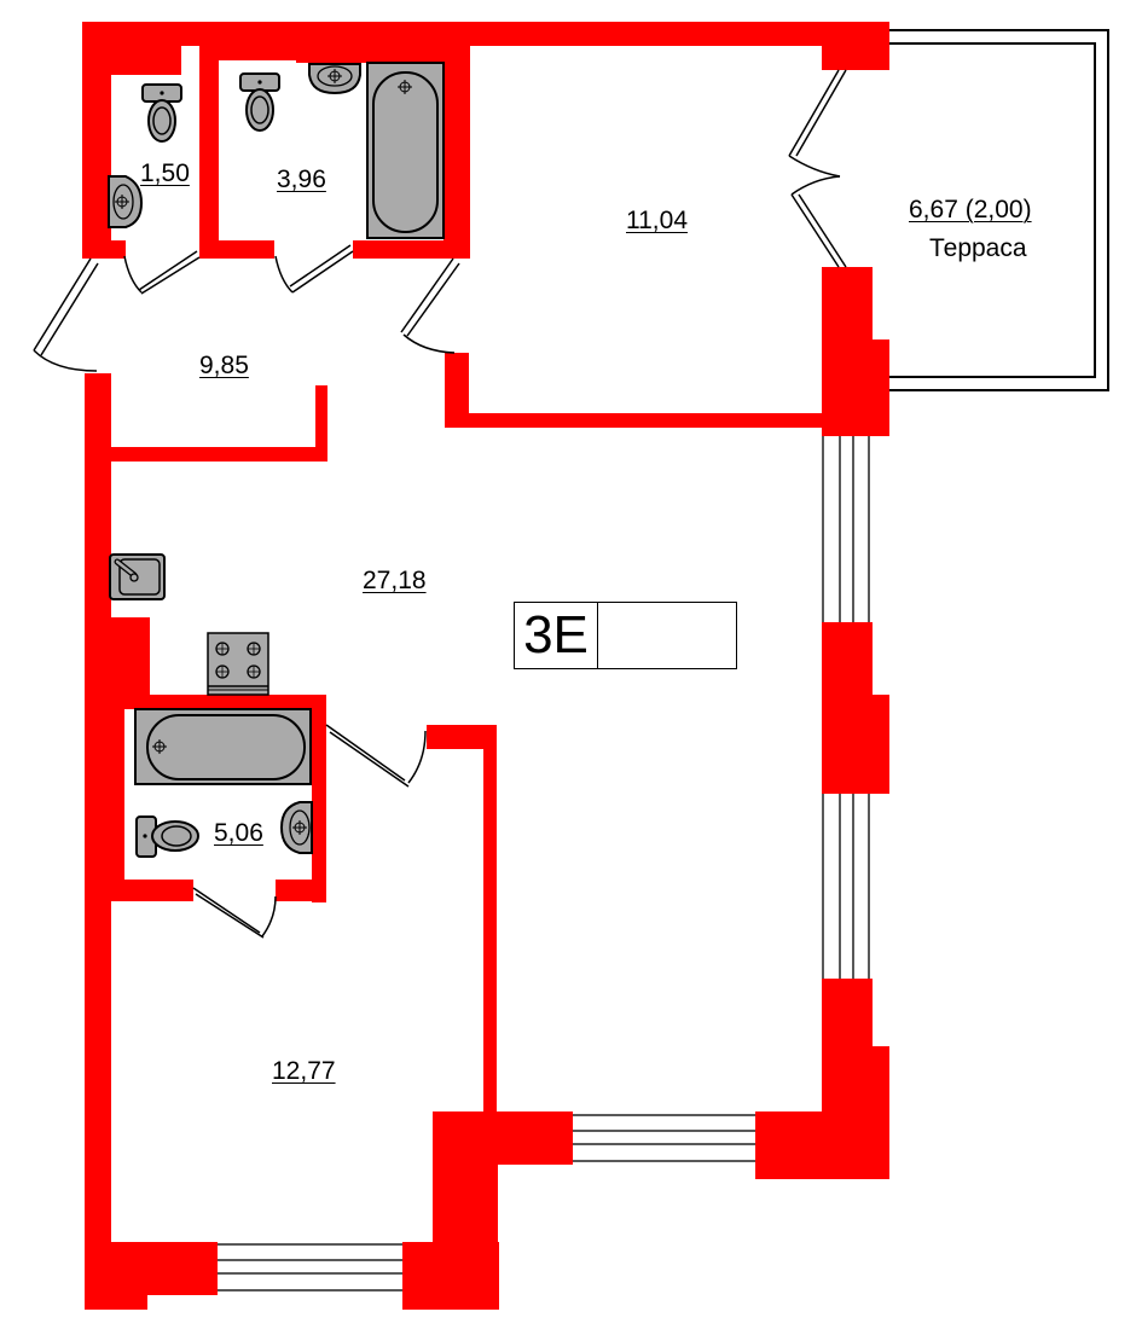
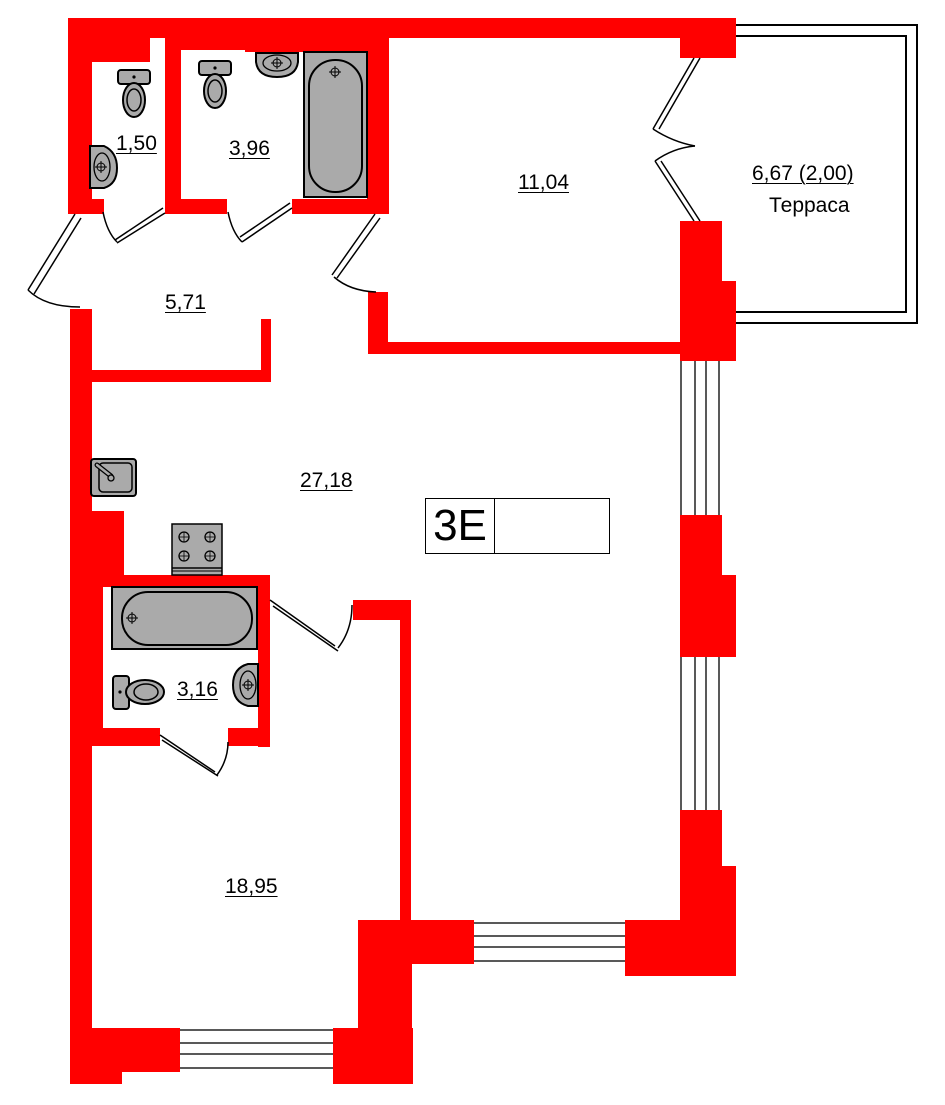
  1,50
  3,96
  11,04
  6,67 (2,00)
  Терраса
- 9,85
+ 5,71
  27,18
- 5,06
+ 3,16
- 12,77
+ 18,95
  3E
